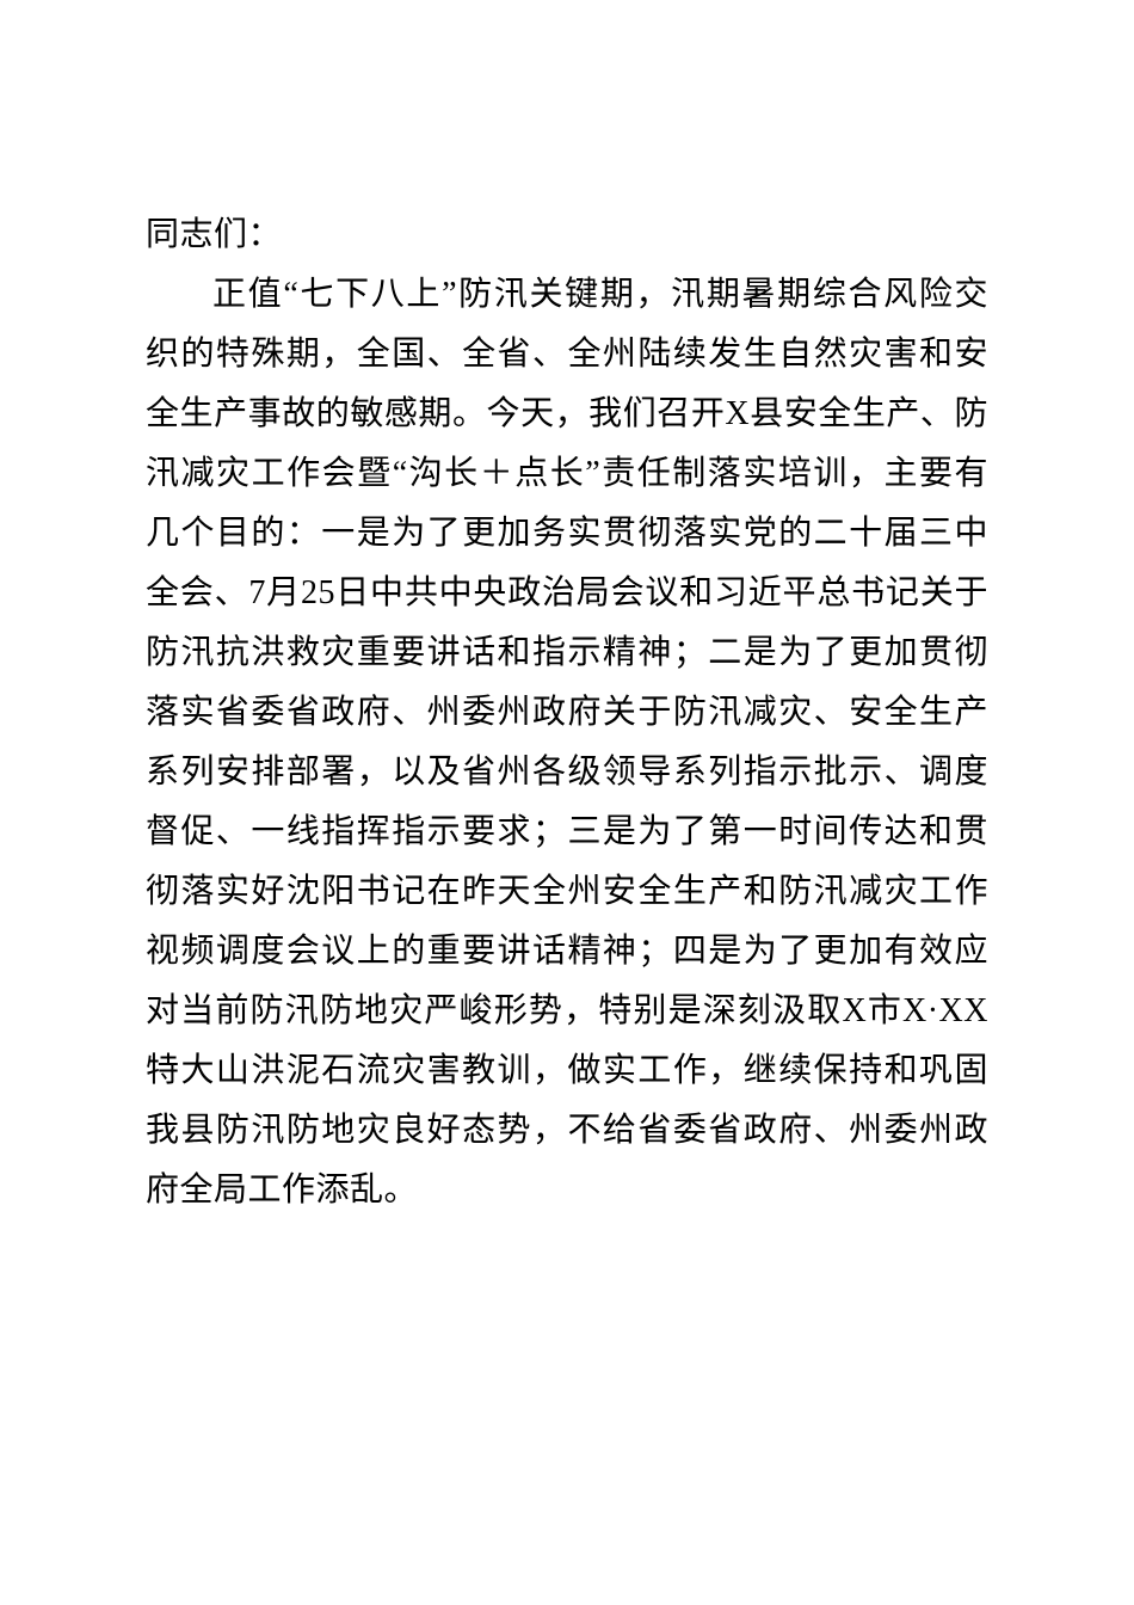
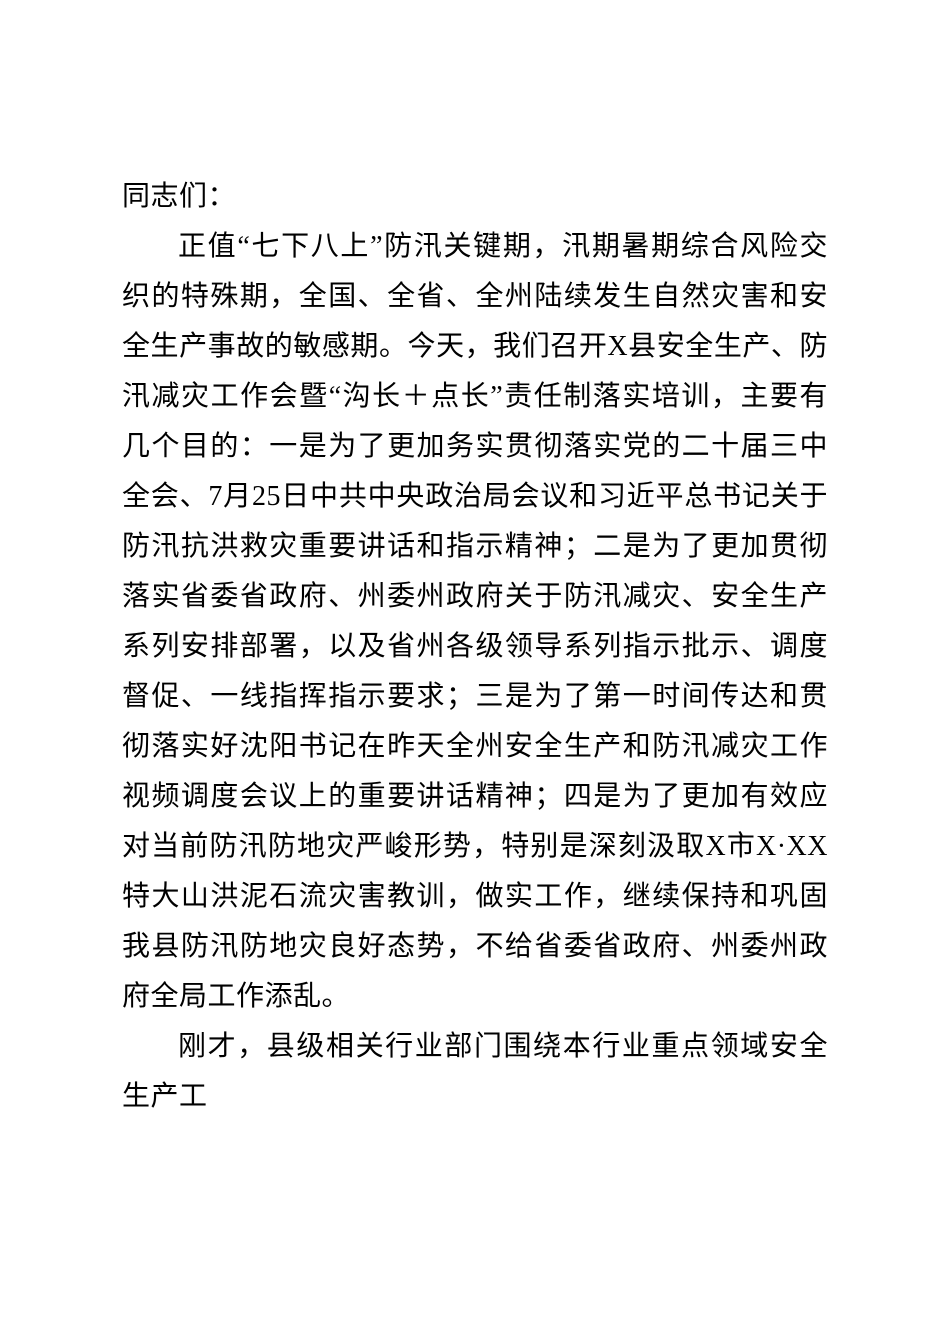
  同志们：
  正值“七下八上”防汛关键期，汛期暑期综合风险交织的特殊期，全国、全省、全州陆续发生自然灾害和安全生产事故的敏感期。今天，我们召开X县安全生产、防汛减灾工作会暨“沟长＋点长”责任制落实培训，主要有几个目的：一是为了更加务实贯彻落实党的二十届三中全会、7月25日中共中央政治局会议和习近平总书记关于防汛抗洪救灾重要讲话和指示精神；二是为了更加贯彻落实省委省政府、州委州政府关于防汛减灾、安全生产系列安排部署，以及省州各级领导系列指示批示、调度督促、一线指挥指示要求；三是为了第一时间传达和贯彻落实好沈阳书记在昨天全州安全生产和防汛减灾工作视频调度会议上的重要讲话精神；四是为了更加有效应对当前防汛防地灾严峻形势，特别是深刻汲取X市X·XX特大山洪泥石流灾害教训，做实工作，继续保持和巩固我县防汛防地灾良好态势，不给省委省政府、州委州政府全局工作添乱。
+ 刚才，县级相关行业部门围绕本行业重点领域安全生产工
